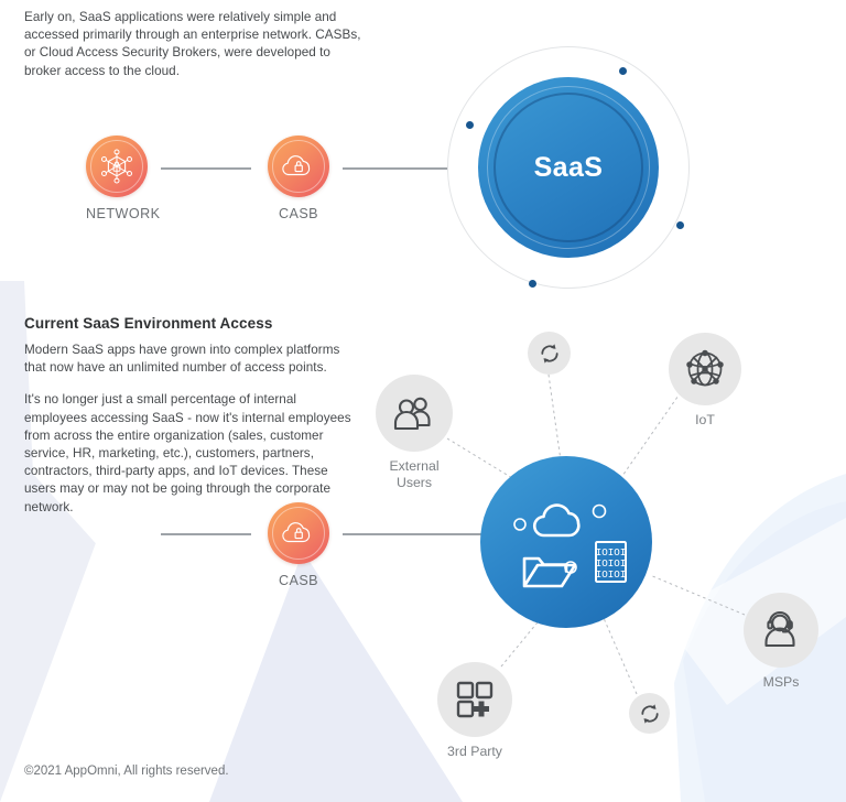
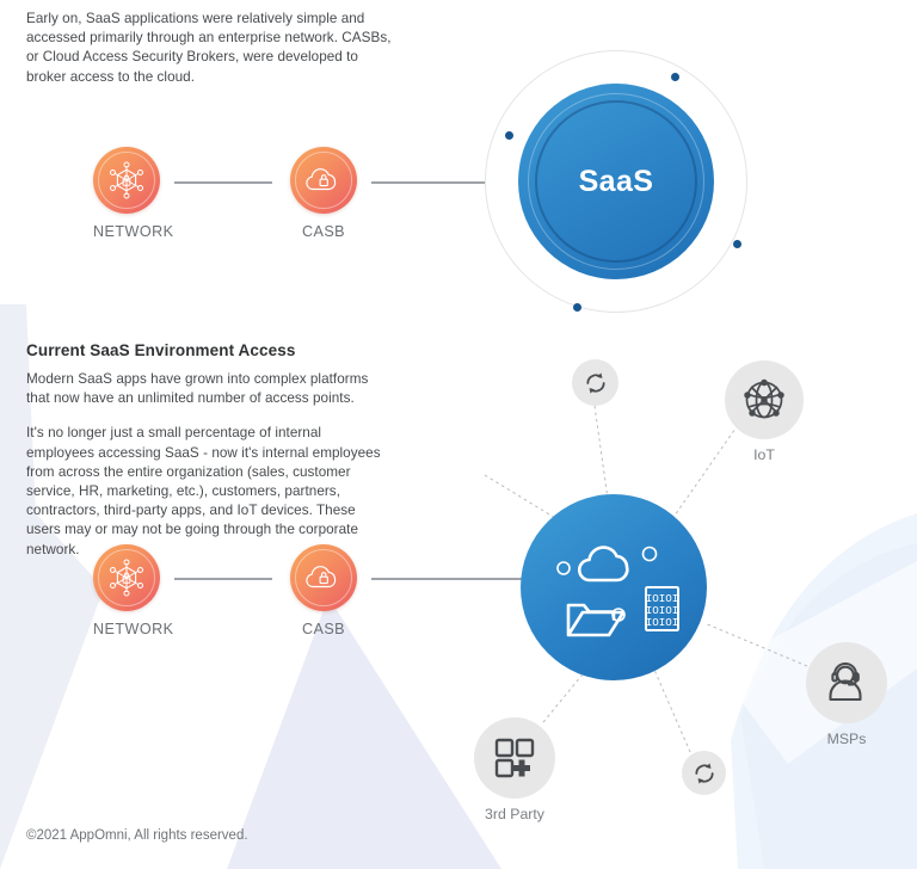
  Early on, SaaS applications were relatively simple and accessed primarily through an enterprise network. CASBs, or Cloud Access Security Brokers, were developed to broker access to the cloud.
  NETWOR
  CASB
  SaaS
  Current SaaS Environment Access
  Modern SaaS apps have grown into complex platforms that now have an unlimited number of access points.
  It's no longer just a small percentage of internal employees accessing SaaS - now it's internal employees from across the entire organization (sales, customer service, HR, marketing, etc.), customers, partners, contractors, third-party apps, and IoT devices. These users may or may not be going through the corporate network.
+ NETWORK
  CASB
  IOIOI
  IOIOI
  IOIOI
- External
- Users
  IoT
  MSPs
  3rd Party
  ©2021 AppOmni, All rights reserved.
